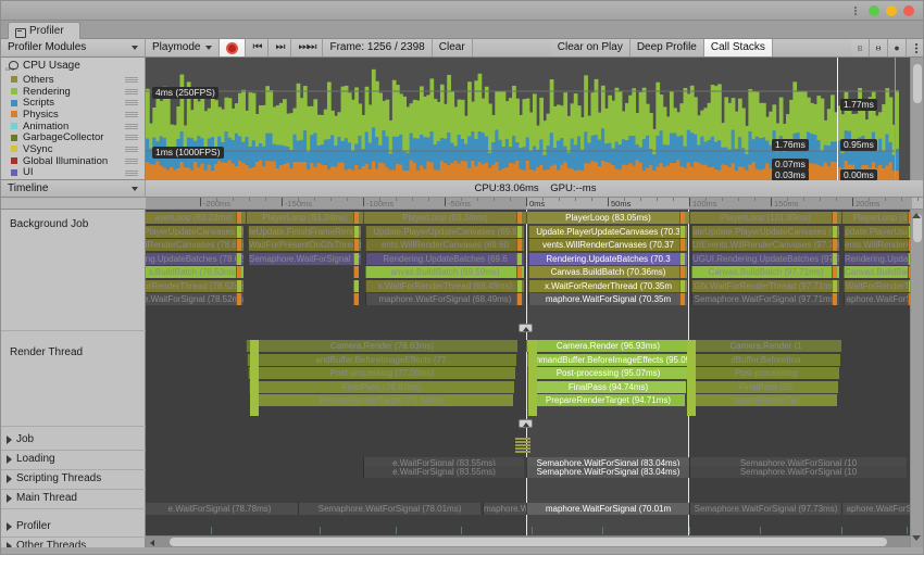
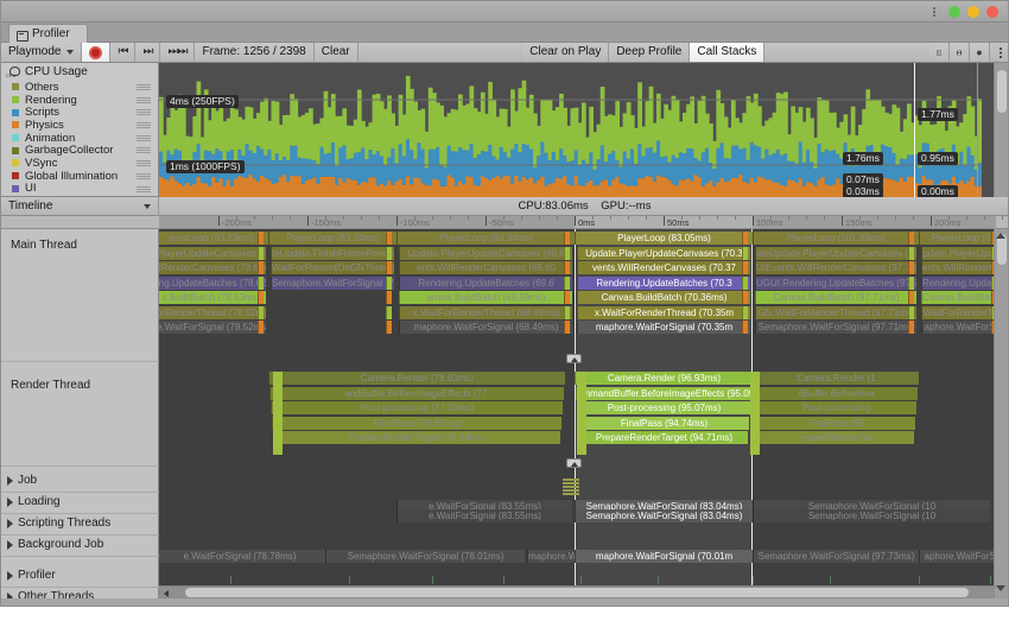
  Profiler
- Profiler Modules
  Playmode
  ⏮
  ⏭
  ⏭⏭
  Frame: 1256 / 2398
  Clear
  Clear on Play
  Deep Profile
  Call Stacks
  CPU Usage
  Others
  Rendering
  Scripts
  Physics
  Animation
  GarbageCollector
  VSync
  Global Illumination
  UI
  4ms (250FPS)
  1ms (1000FPS)
  1.76ms
  0.07ms
  0.03ms
  1.77ms
  0.95ms
  0.00ms
  Timeline
  CPU:83.06ms GPU:--ms
  -200ms
  -150ms
  -100ms
  -50ms
  0ms
  50ms
  100ms
  150ms
  200ms
- Background Job
+ Main Thread
  Render Thread
  Job
  Loading
  Scripting Threads
- Main Thread
+ Background Job
  Profiler
  Other Threads
  ayerLoop (83.23ms)
  PlayerUpdateCanvases7
  lRenderCanvases (78.6
  ng.UpdateBatches (78.2
  s.BuildBatch (78.53ms
  orRenderThread (78.52
  e.WaitForSignal (78.52s
  PlayerLoop (83.24ms)
  WaitForPresentOnGfxThred
  Semaphore.WaitForSignal
  PlayerLoop (83.34ms)
  Update.PlayerUpdateCanvases (69.6
  ents.WillRenderCanvases (69.60
  Rendering.UpdateBatches (69.6
  anvas.BuildBatch (69.59ms)
  x.WaitForRenderThread (68.49ms)
  maphore.WaitForSignal (68.49ms)
  PlayerLoop (83.05ms)
  Update.PlayerUpdateCanvases (70.3
  vents.WillRenderCanvases (70.37
  Rendering.UpdateBatches (70.3
  Canvas.BuildBatch (70.36ms)
  x.WaitForRenderThread (70.35m
  maphore.WaitForSignal (70.35m
  PlayerLoop (101.89ms)
  ateUpdate.PlayerUpdateCanvases (7
  UIEvents.WillRenderCanvases (97.
  UGUI.Rendering.UpdateBatches (97
  Canvas.BuildBatch (97.71ms)
  Gfx.WaitForRenderThread (97.71m
  Semaphore.WaitForSignal (97.71m
  PlayerLoop (6
  pdate.PlayerUp
  ents.WillRender
  Rendering.Upda
  Canvas.BuildBa
  WaitForRender
  aphore.WaitFor
  Camera.Render (78.63ms)
  andBuffer.BeforeImageEffects (77.
  Post-processing (77.00ms)
  FinalPass (76.67ms)
  PrepareRenderTarget (76.64ms)
  Camera.Render (96.93ms)
  mandBuffer.BeforeImageEffects (95.0
  Post-processing (95.07ms)
  FinalPass (94.74ms)
  PrepareRenderTarget (94.71ms)
  Camera.Render (1
  dBuffer.BeforeIma
  Post-processing
  FinalPass (95
  repareRenderTar
  e.WaitForSignal (83.55ms)
  e.WaitForSignal (83.55ms)
  Semaphore.WaitForSignal (83.04ms)
  Semaphore.WaitForSignal (83.04ms)
  Semaphore.WaitForSignal (10
  Semaphore.WaitForSignal (10
  e.WaitForSignal (78.78ms)
  Semaphore.WaitForSignal (78.01ms)
  maphore.WaitForSignal (70.01m
  Semaphore.WaitForSignal (97.73ms)
  aphore.WaitFor
